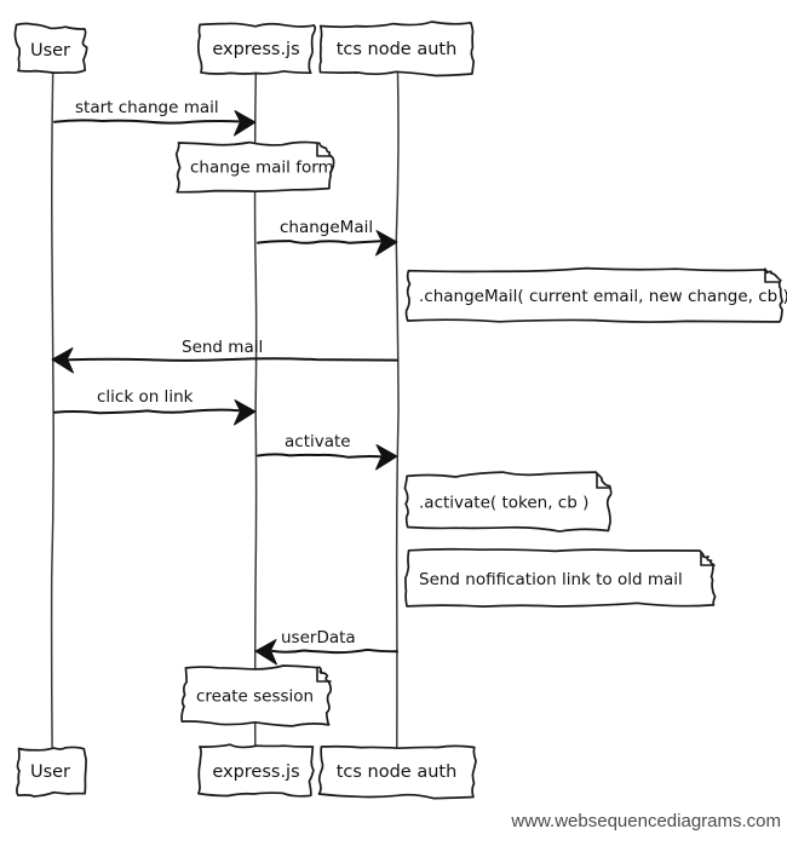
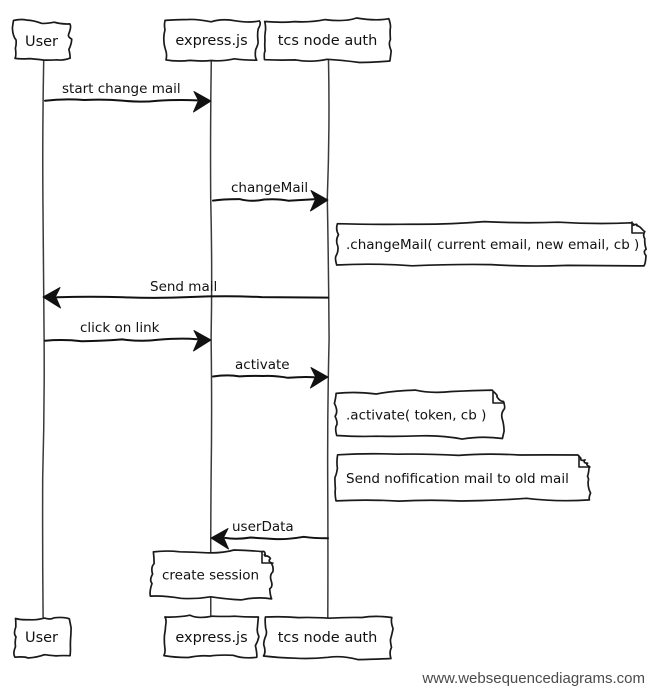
  User
  User
  express.js
  express.js
  tcs node auth
  tcs node auth
- change mail form
- .changeMail( current email, new change, cb )
+ .changeMail( current email, new email, cb )
  .activate( token, cb )
- Send nofification link to old mail
+ Send nofification mail to old mail
  create session
  start change mail
  changeMail
  Send mail
  click on link
  activate
  userData
  www.websequencediagrams.com
